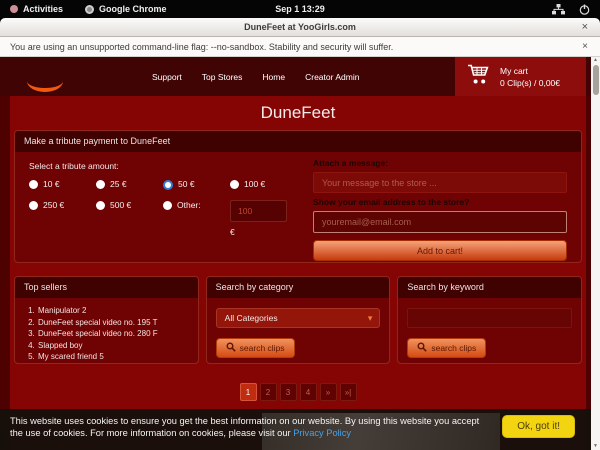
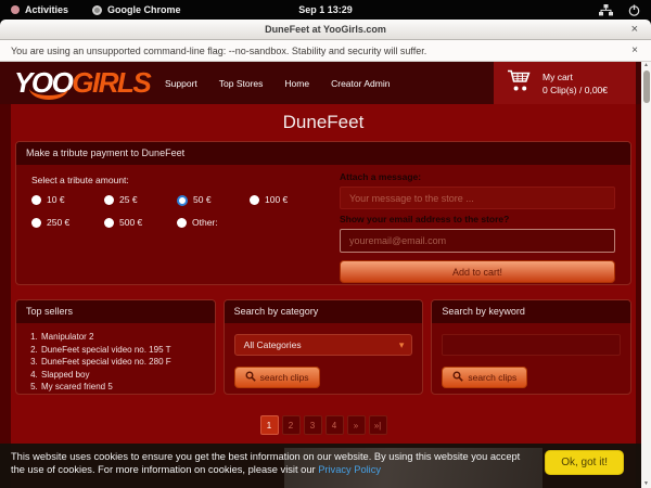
  Activities
  Google Chrome
  Sep 1 13:29
  DuneFeet at YooGirls.com
  ×
  You are using an unsupported command-line flag: --no-sandbox. Stability and security will suffer.
  ×
+ YOOGIRLS
  Support
  Top Stores
  Home
  Creator Admin
  My cart
  0 Clip(s) / 0,00€
  DuneFeet
  Make a tribute payment to DuneFeet
  Select a tribute amount:
  10 €
  25 €
  50 €
  100 €
  250 €
  500 €
  Other:
- 100
- €
  Attach a message:
  Your message to the store ...
  Show your email address to the store?
  youremail@email.com Add to cart!
  Top sellers
  Manipulator 2
  DuneFeet special video no. 195 T
  DuneFeet special video no. 280 F
  Slapped boy
  My scared friend 5
  Search by category
  All Categories
  ▾
  search clips
  Search by keyword
  search clips
  1
  2
  3
  4
  »
  »|
  This website uses cookies to ensure you get the best information on our website. By using this website you accept the use of cookies. For more information on cookies, please visit our Privacy Policy
  Ok, got it!
